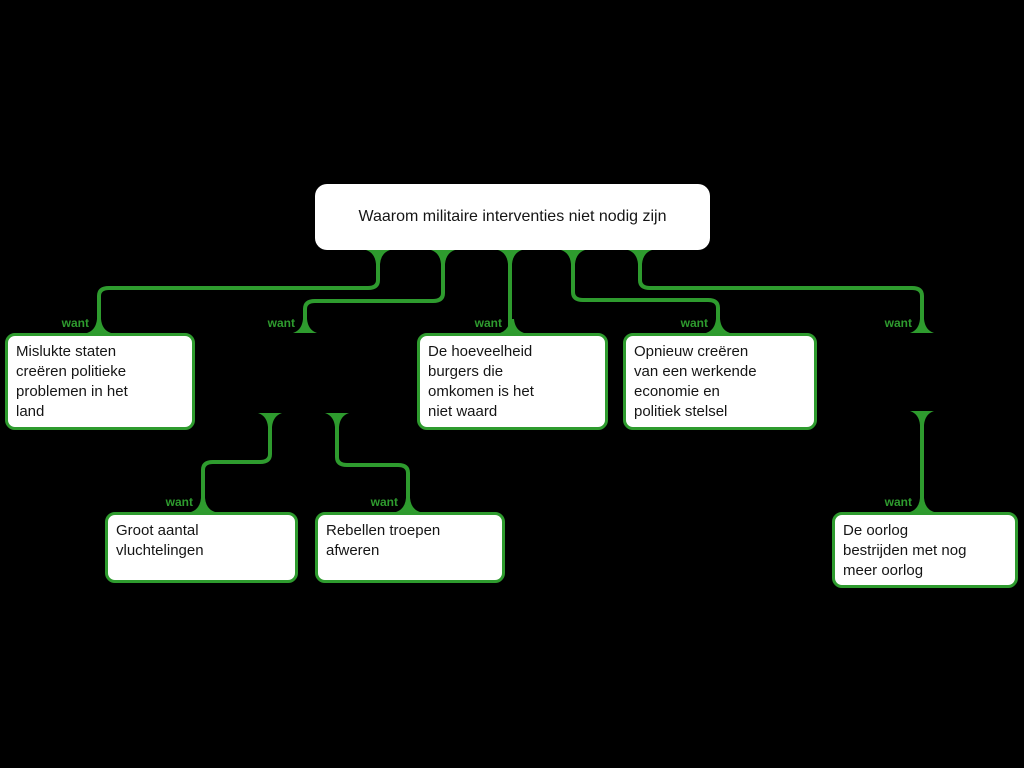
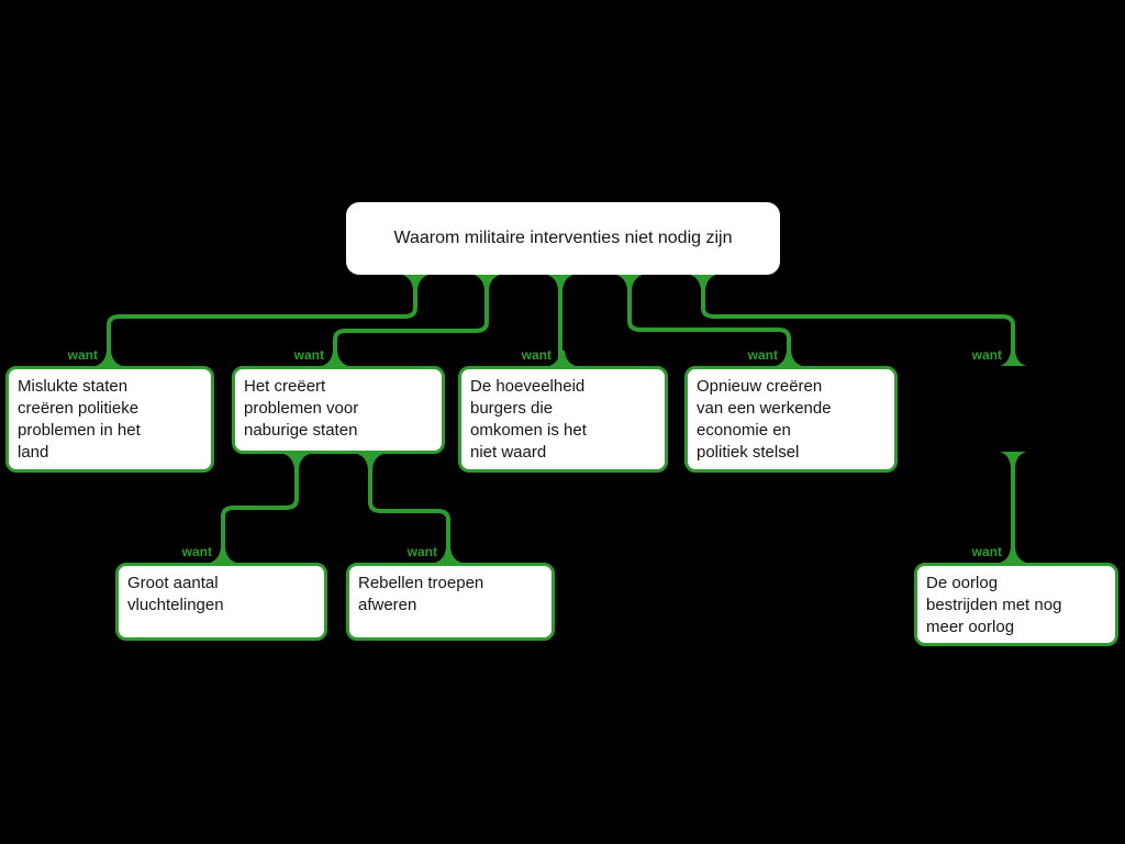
  Waarom militaire interventies niet nodig zijn
  Mislukte staten
  creëren politieke
  problemen in het
  land
+ Het creëert
+ problemen voor
+ naburige staten
  De hoeveelheid
  burgers die
  omkomen is het
  niet waard
  Opnieuw creëren
  van een werkende
  economie en
  politiek stelsel
  Groot aantal
  vluchtelingen
  Rebellen troepen
  afweren
  De oorlog
  bestrijden met nog
  meer oorlog
  want
  want
  want
  want
  want
  want
  want
  want
